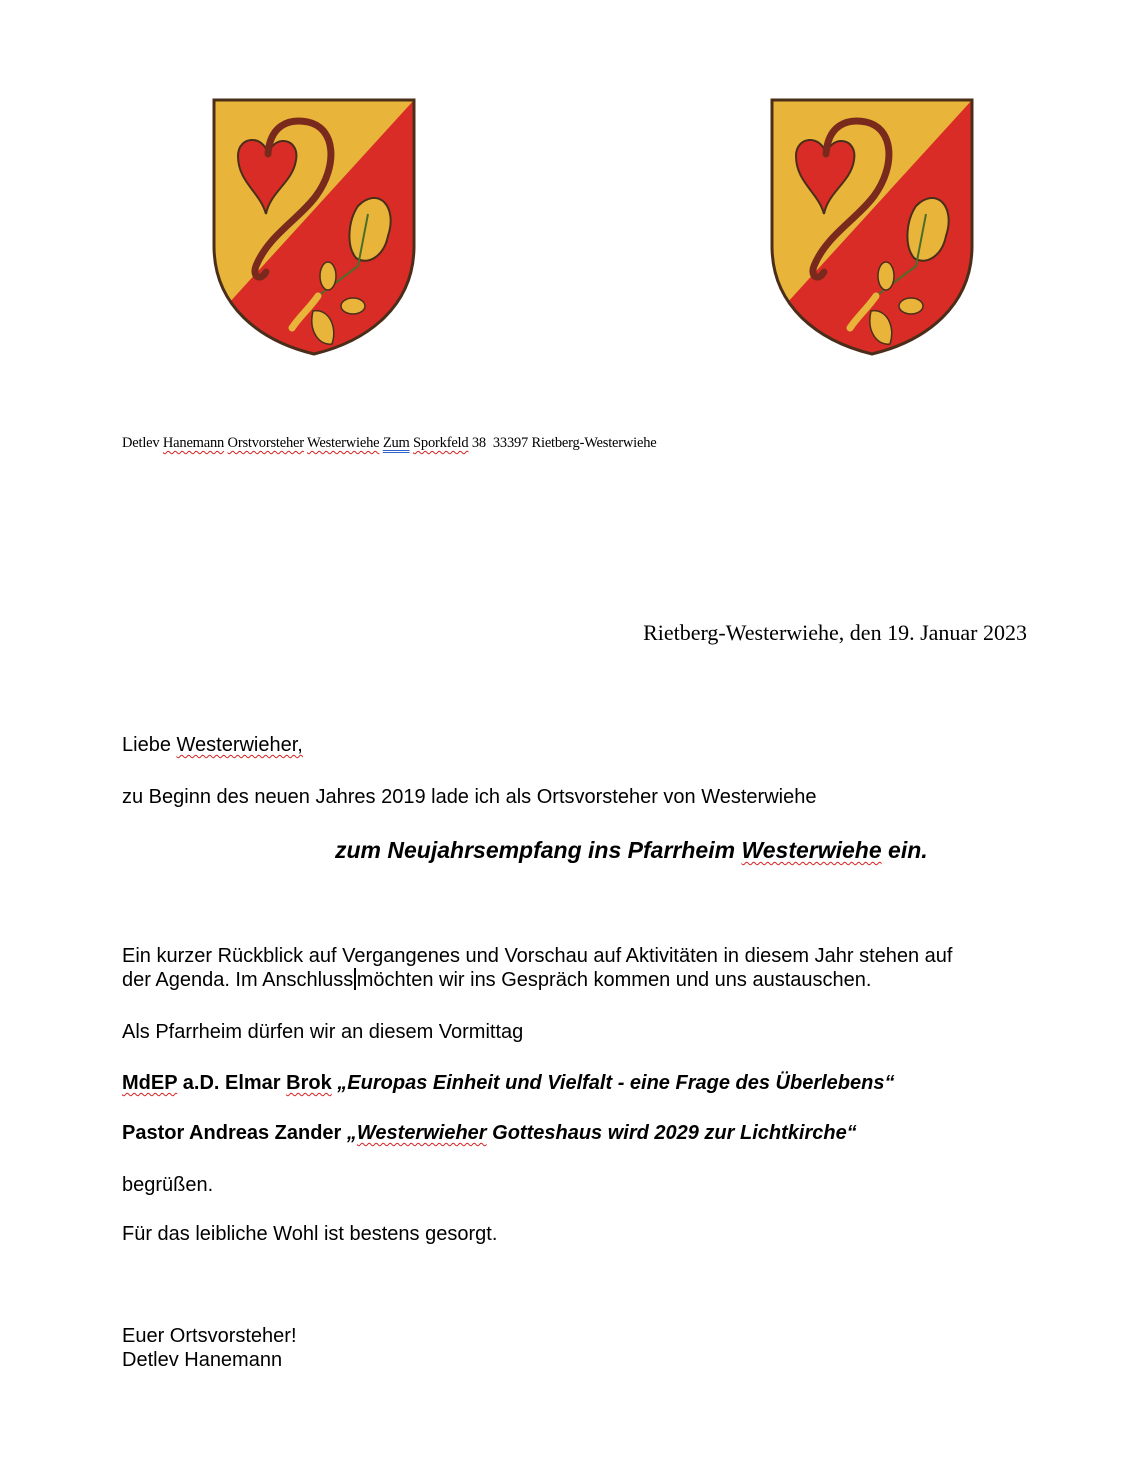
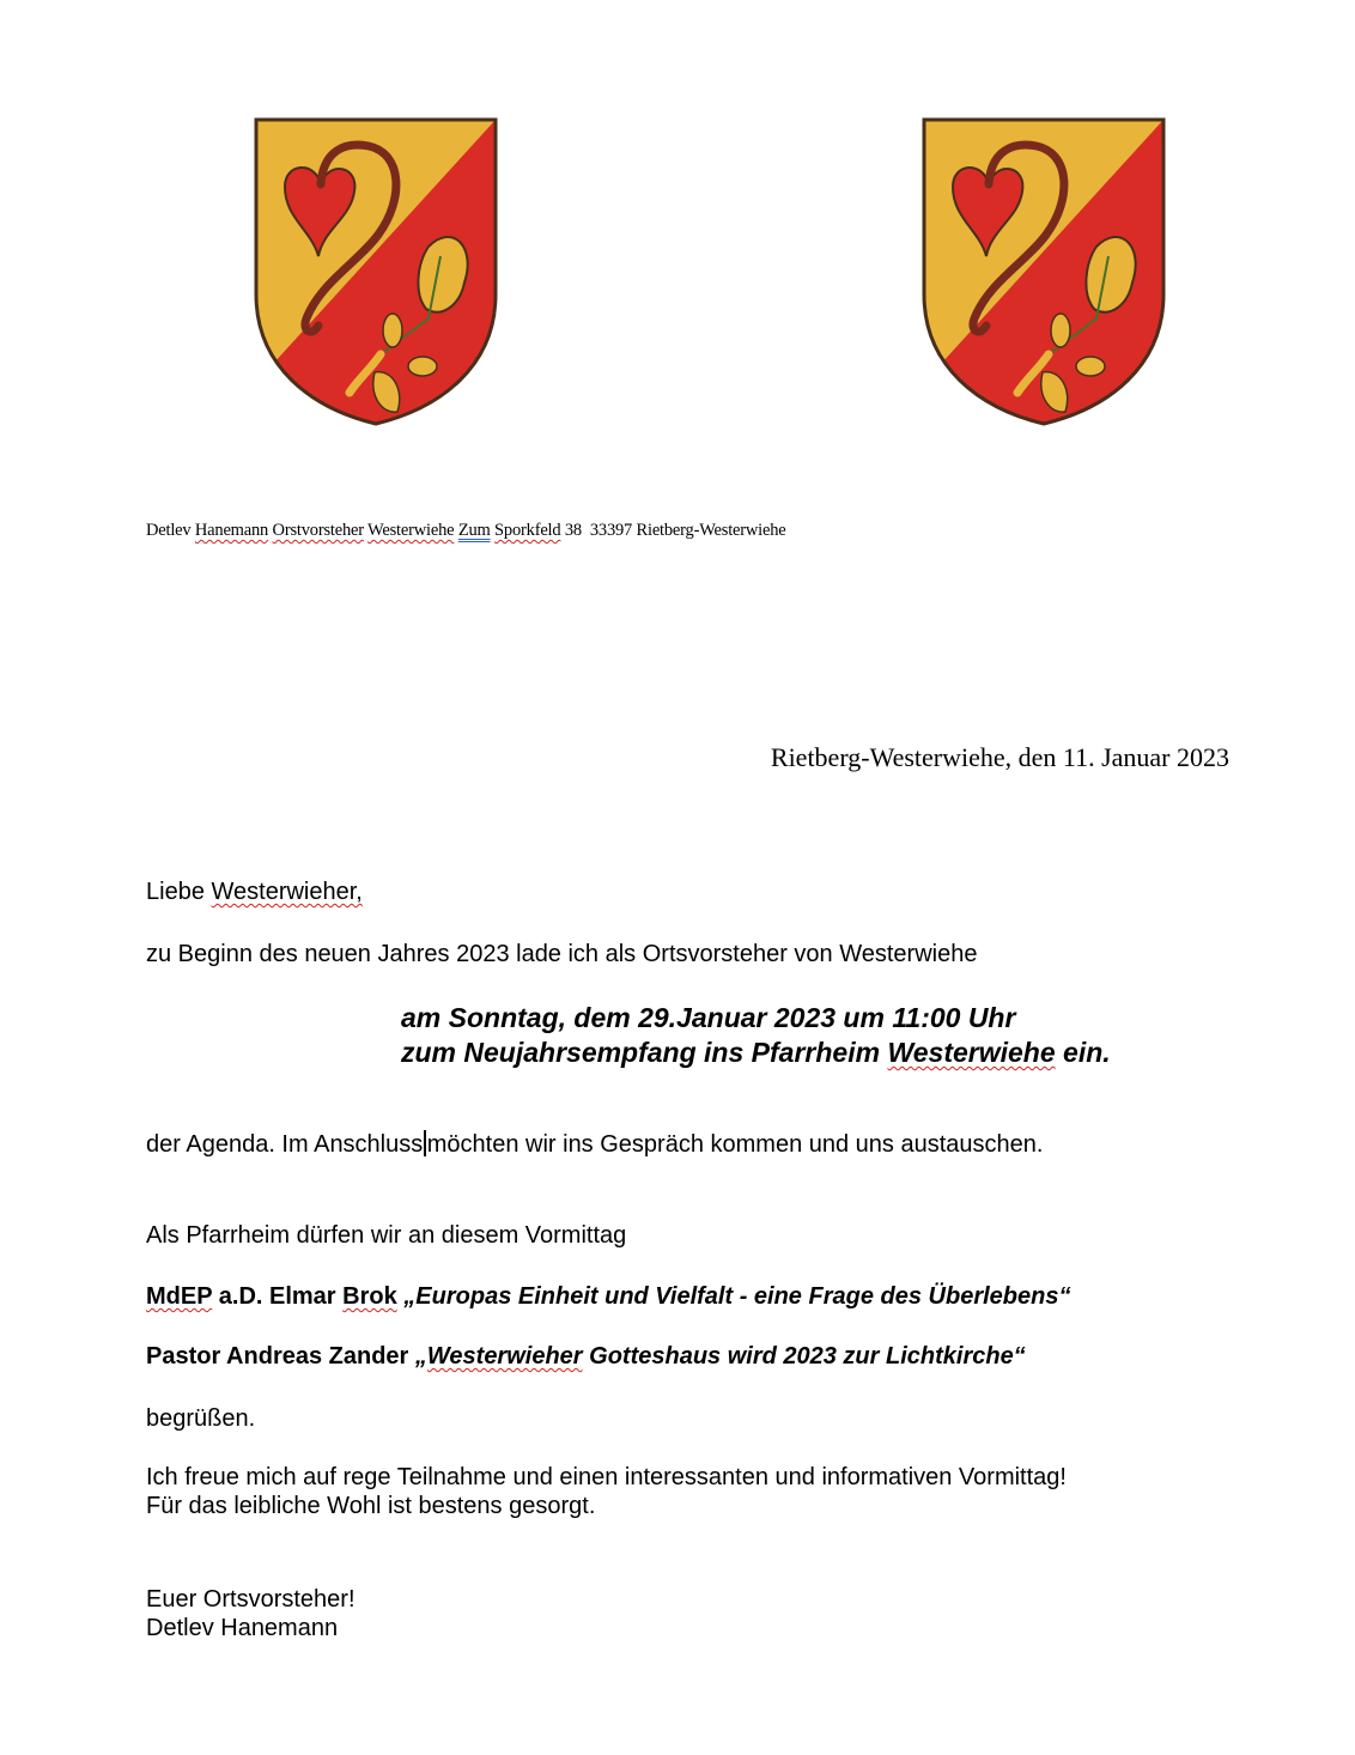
  Detlev Hanemann Orstvorsteher Westerwiehe Zum Sporkfeld 38 33397 Rietberg-Westerwiehe
- Rietberg-Westerwiehe, den 19. Januar 2023
+ Rietberg-Westerwiehe, den 11. Januar 2023
  Liebe Westerwieher,
- zu Beginn des neuen Jahres 2019 lade ich als Ortsvorsteher von Westerwiehe
+ zu Beginn des neuen Jahres 2023 lade ich als Ortsvorsteher von Westerwiehe
+ am Sonntag, dem 29.Januar 2023 um 11:00 Uhr
  zum Neujahrsempfang ins Pfarrheim Westerwiehe ein.
- Ein kurzer Rückblick auf Vergangenes und Vorschau auf Aktivitäten in diesem Jahr stehen auf
  der Agenda. Im Anschluss möchten wir ins Gespräch kommen und uns austauschen.
  Als Pfarrheim dürfen wir an diesem Vormittag
  MdEP a.D. Elmar Brok „Europas Einheit und Vielfalt - eine Frage des Überlebens“
- Pastor Andreas Zander „Westerwieher Gotteshaus wird 2029 zur Lichtkirche“
+ Pastor Andreas Zander „Westerwieher Gotteshaus wird 2023 zur Lichtkirche“
  begrüßen.
+ Ich freue mich auf rege Teilnahme und einen interessanten und informativen Vormittag!
  Für das leibliche Wohl ist bestens gesorgt.
  Euer Ortsvorsteher!
  Detlev Hanemann
